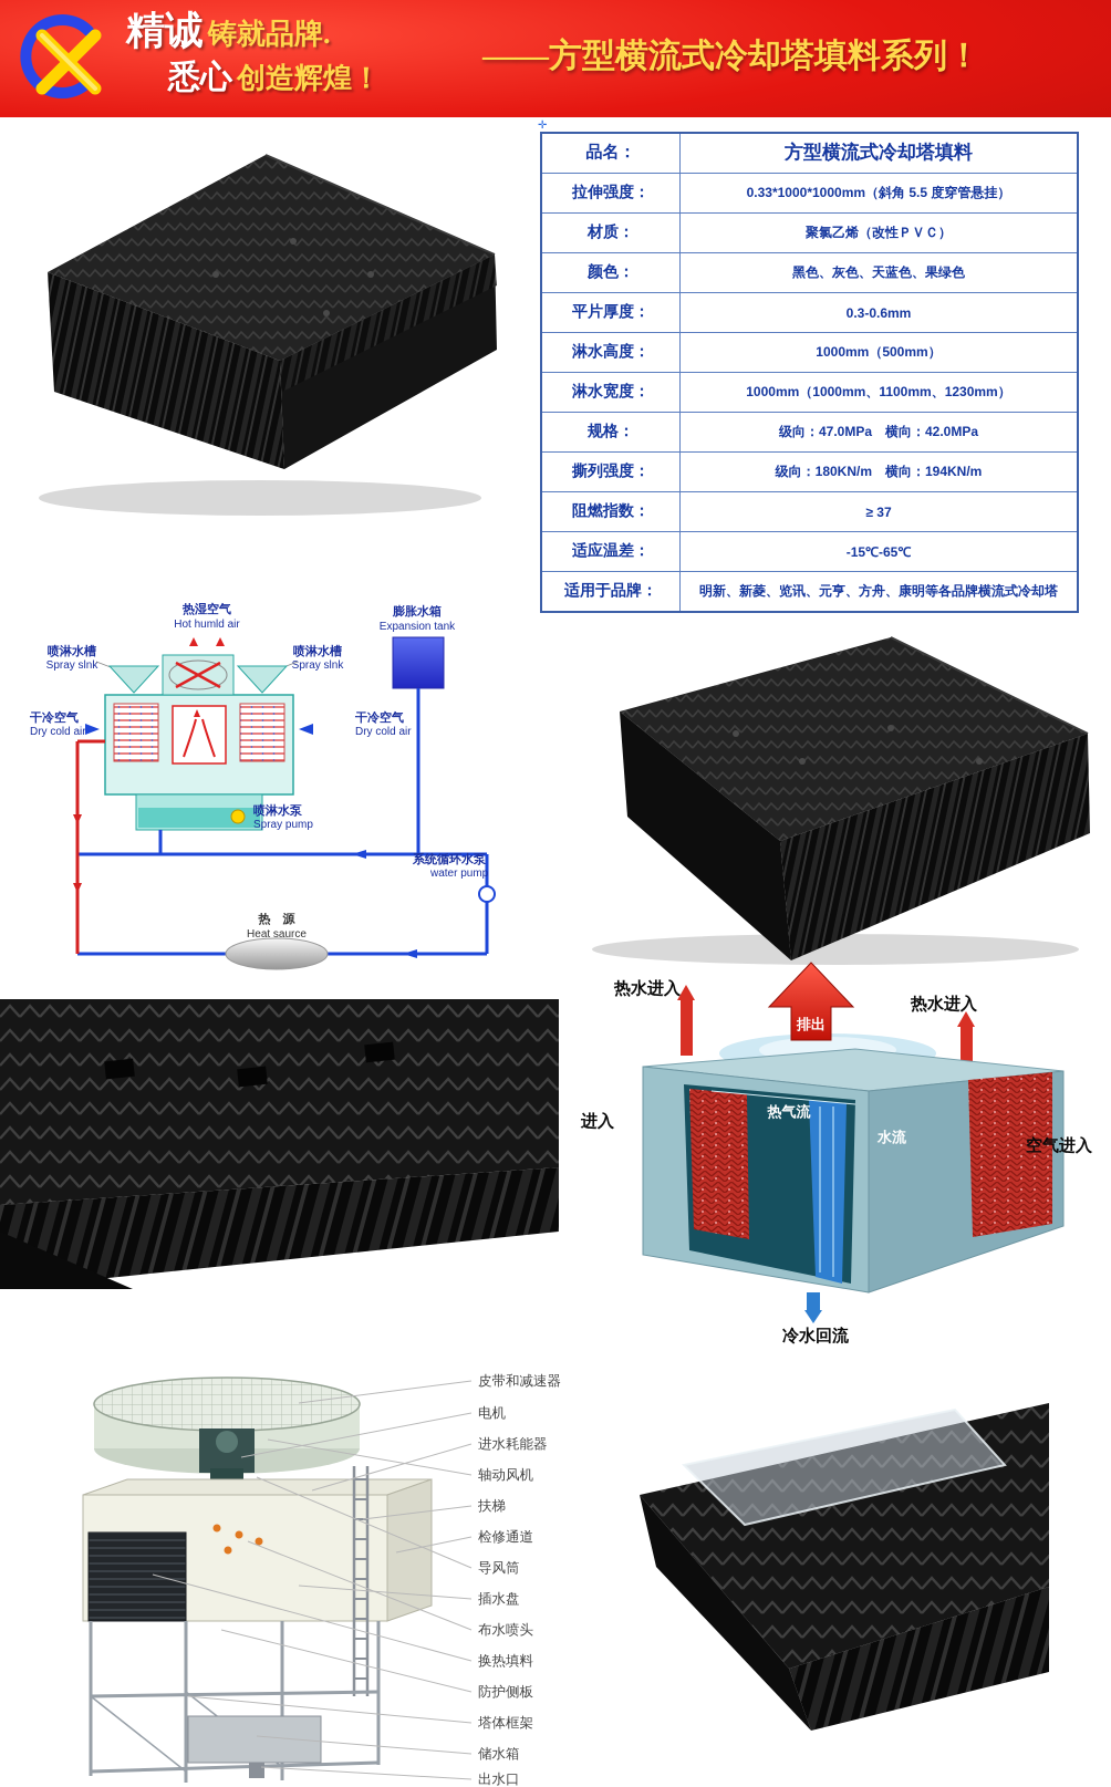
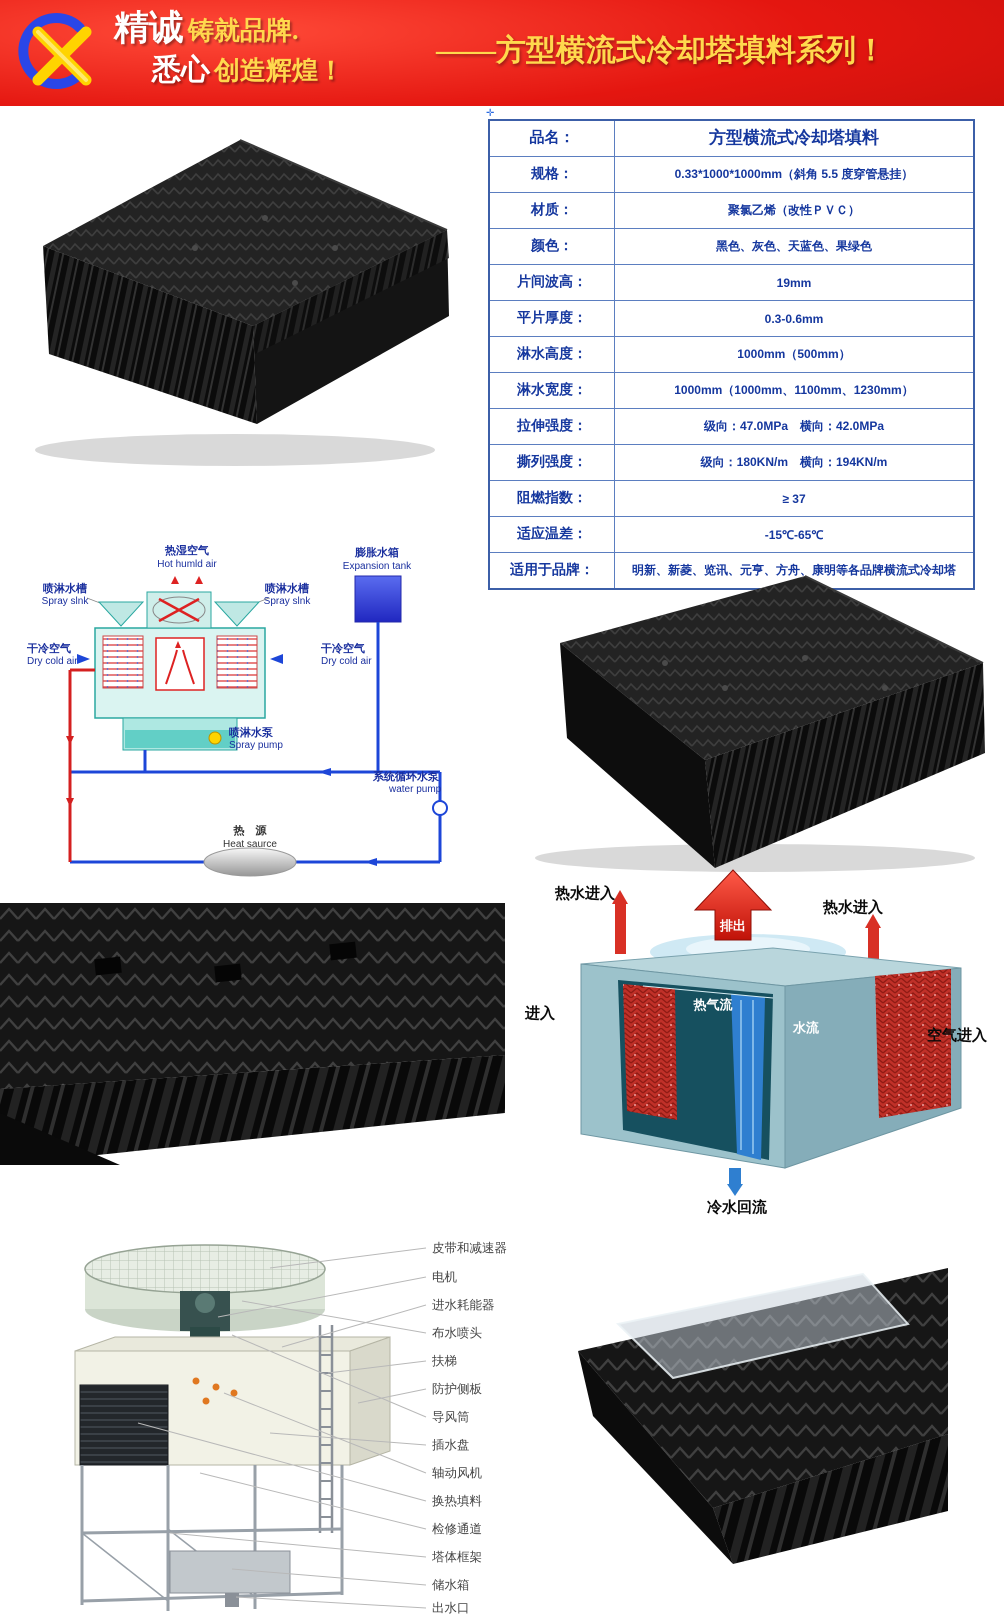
  精诚 铸就品牌.
  悉心 创造辉煌！
  ——方型横流式冷却塔填料系列！
  ✛
  品名：	方型横流式冷却塔填料
- 拉伸强度：	0.33*1000*1000mm（斜角 5.5 度穿管悬挂）
+ 规格：	0.33*1000*1000mm（斜角 5.5 度穿管悬挂）
  材质：	聚氯乙烯（改性ＰＶＣ）
  颜色：	黑色、灰色、天蓝色、果绿色
+ 片间波高：	19mm
  平片厚度：	0.3-0.6mm
  淋水高度：	1000mm（500mm）
  淋水宽度：	1000mm（1000mm、1100mm、1230mm）
- 规格：	级向：47.0MPa 横向：42.0MPa
+ 拉伸强度：	级向：47.0MPa 横向：42.0MPa
  撕列强度：	级向：180KN/m 横向：194KN/m
  阻燃指数：	≥ 37
  适应温差：	-15℃-65℃
  适用于品牌：	明新、新菱、览讯、元亨、方舟、康明等各品牌横流式冷却塔
  热湿空气
  Hot humld air
  膨胀水箱
  Expansion tank
  喷淋水槽
  Spray slnk
  喷淋水槽
  Spray slnk
  干冷空气
  Dry cold air
  干冷空气
  Dry cold air
  喷淋水泵
  Spray pump
  系统循环水泵
  water pump
  热 源
  Heat saurce
  排出
  热水进入
  热水进入
  热气流
  水流
  进入
  空气进入
  冷水回流
  皮带和减速器
  电机
  进水耗能器
- 轴动风机
+ 布水喷头
  扶梯
- 检修通道
+ 防护侧板
  导风筒
  插水盘
- 布水喷头
+ 轴动风机
  换热填料
- 防护侧板
+ 检修通道
  塔体框架
  储水箱
  出水口
